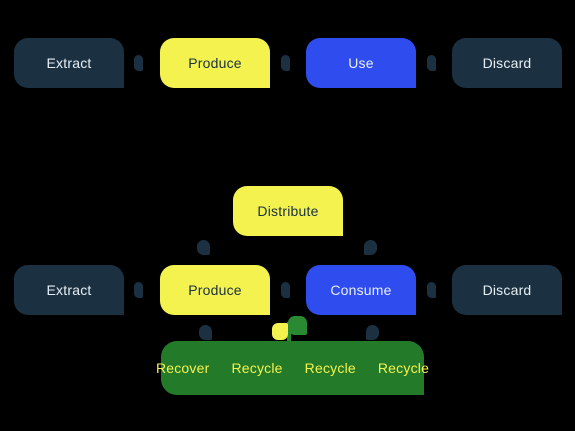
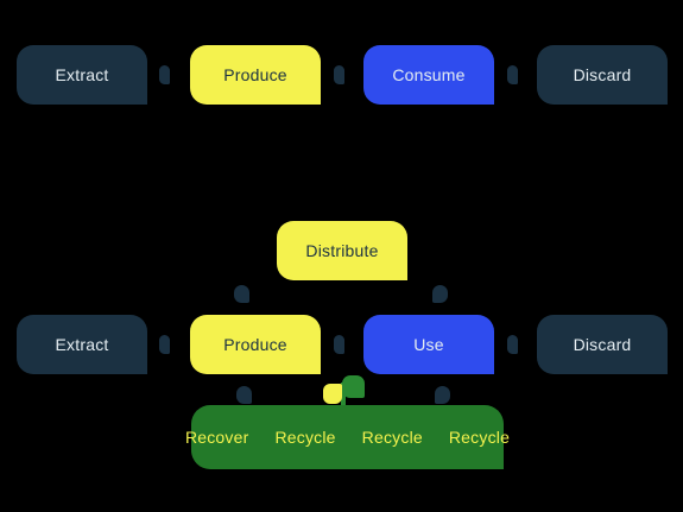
  Extract
  Produce
- Use
+ Consume
  Discard
  Distribute
  Extract
  Produce
- Consume
+ Use
  Discard
  Recover
  Recycle
  Recycle
  Recycle
